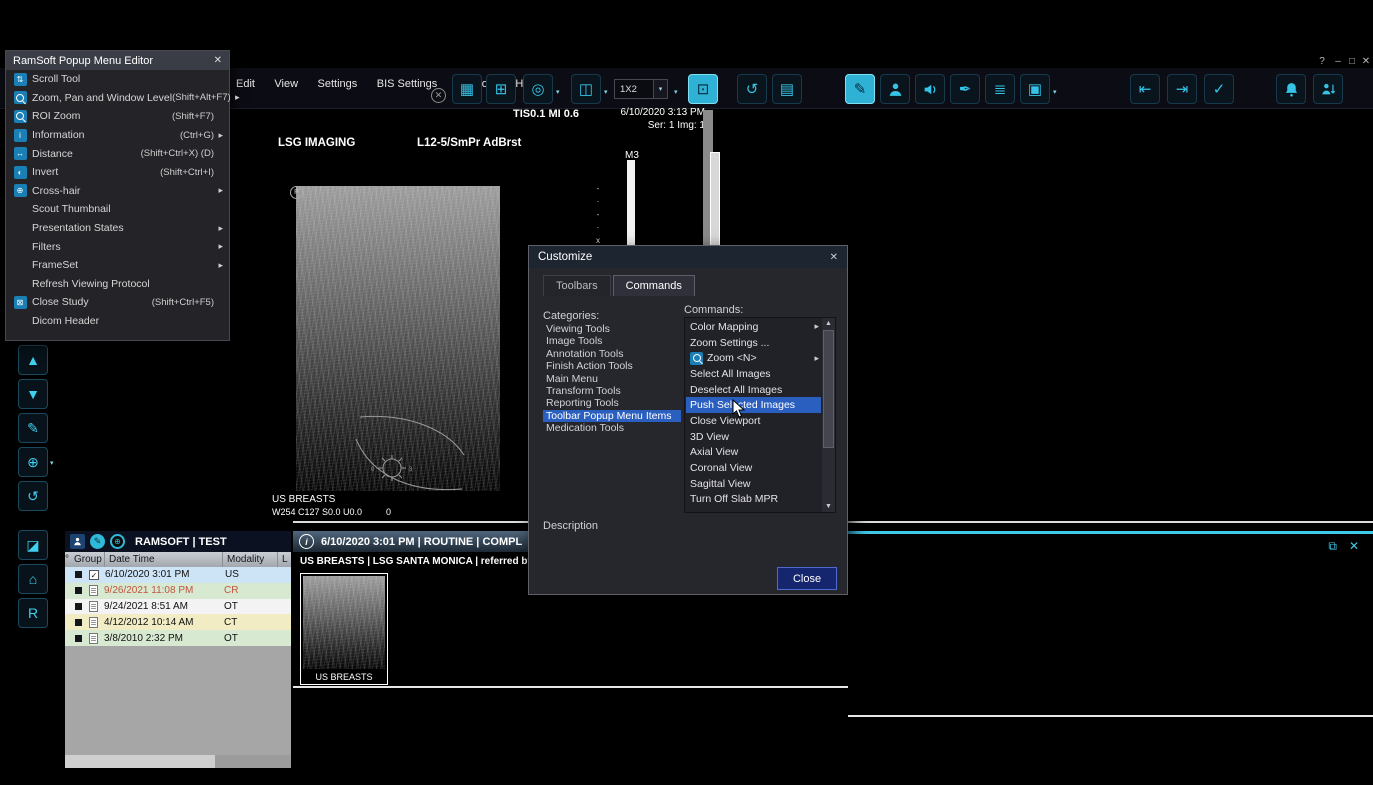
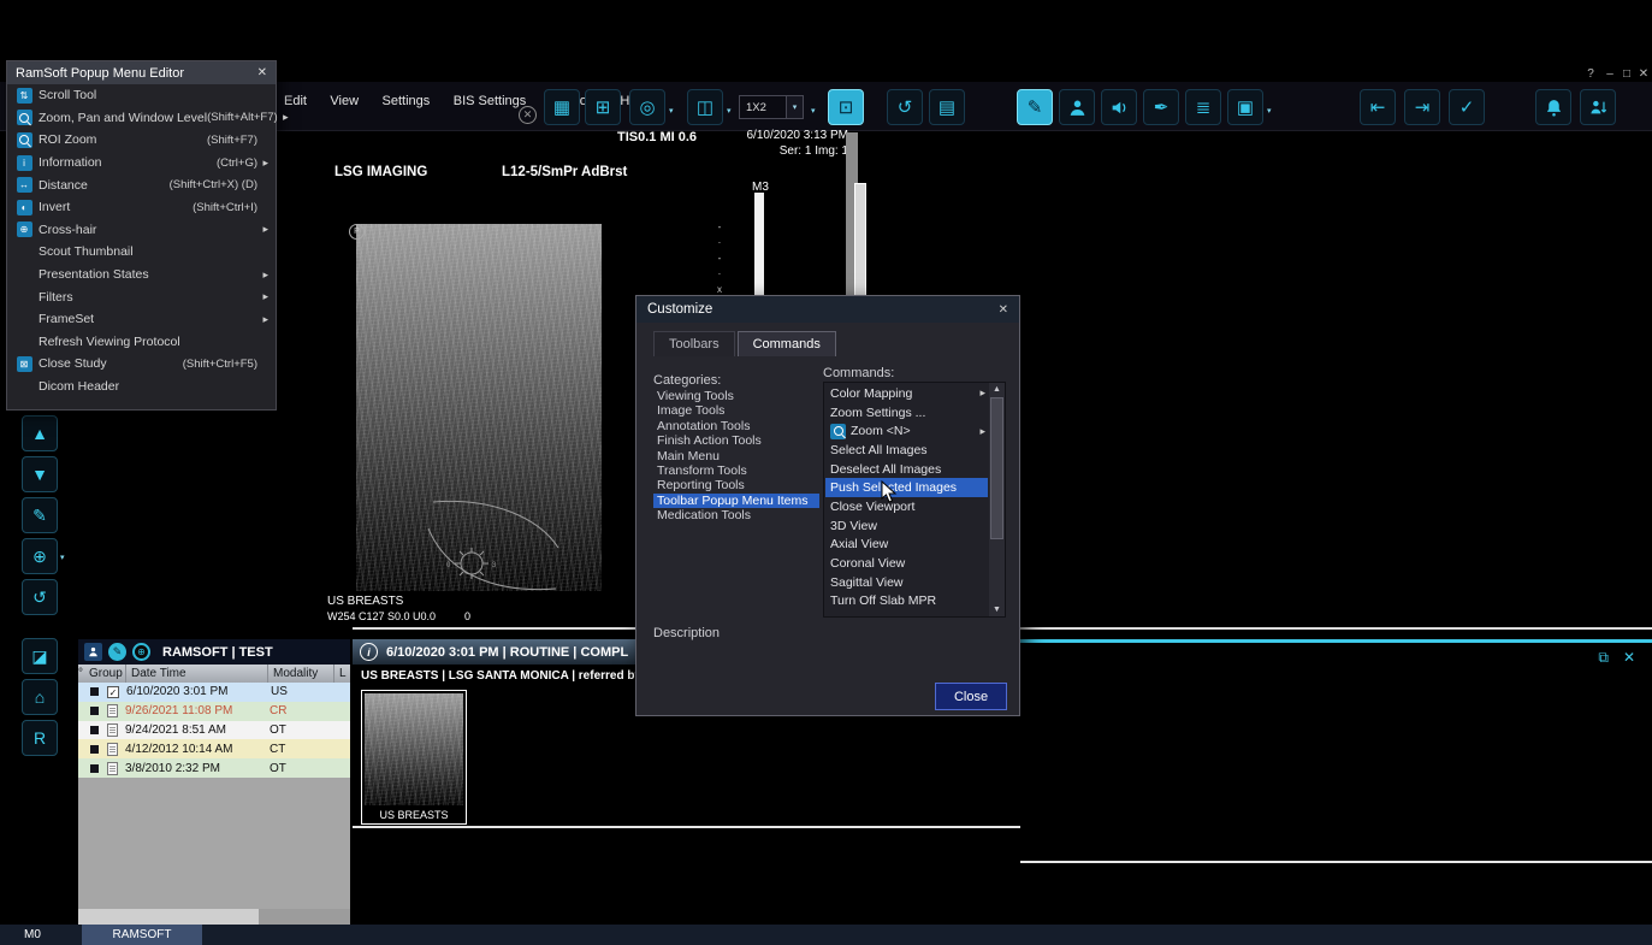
  ?
  –
  □
  ✕
  Edit View Settings BIS Settings o H
  ✕
  ▦
  ⊞
  ◎
  ◫
  1X2
  ⊡
  ↺
  ▤
  ✎
  ✒
  ≣
  ▣
  ⇤
  ⇥
  ✓
  ▲
  ▼
  ✎
  ⊕
  ↺
  ◪
  ⌂
  R
  TIS0.1 MI 0.6
  6/10/2020 3:13 PM
  Ser: 1 Img:
  LSG IMAGING
  L12-5/SmPr AdBrst
  M3
  -
  ·
  -
  ·
  x
  US BREASTS
  W254 C127 S0.0 U0.0
  0
  RamSoft Popup Menu Editor
  ✕
  ⇅
  Scroll Tool
  Zoom, Pan and Window Level
  (Shift+Alt+F7)
  ▸
  ROI Zoom
  (Shift+F7)
  i
  Information
  (Ctrl+G)
  ▸
  ↔
  Distance
  (Shift+Ctrl+X) (D)
  ◐
  Invert
  (Shift+Ctrl+I)
  ⊕
  Cross-hair
  ▸
  Scout Thumbnail
  Presentation States
  ▸
  Filters
  ▸
  FrameSet
  ▸
  Refresh Viewing Protocol
  ⊠
  Close Study
  (Shift+Ctrl+F5)
  Dicom Header
  ✎
  ⊕
  RAMSOFT | TEST
  °
  Group
  Date Time
  Modality
  L
  ✓
  6/10/2020 3:01 PM
  US
  9/26/2021 11:08 PM
  CR
  9/24/2021 8:51 AM
  OT
  4/12/2012 10:14 AM
  CT
  3/8/2010 2:32 PM
  OT
  i
  6/10/2020 3:01 PM | ROUTINE | COMPL
  US BREASTS | LSG SANTA MONICA | referred b
  US BREASTS
  ⧉
  ✕
+ M0
+ RAMSOFT
  Customize
  ✕
  Toolbars
  Commands
  Categories:
  Commands:
  Viewing Tools
  Image Tools
  Annotation Tools
  Finish Action Tools
  Main Menu
  Transform Tools
  Reporting Tools
  Toolbar Popup Menu Items
  Medication Tools
  Color Mapping
  ▸
  Zoom Settings ...
  Zoom <N>
  ▸
  Select All Images
  Deselect All Images
  Push Selcted Images
  Close Viewport
  3D View
  Axial View
  Coronal View
  Sagittal View
  Turn Off Slab MPR
  Description
  Close
